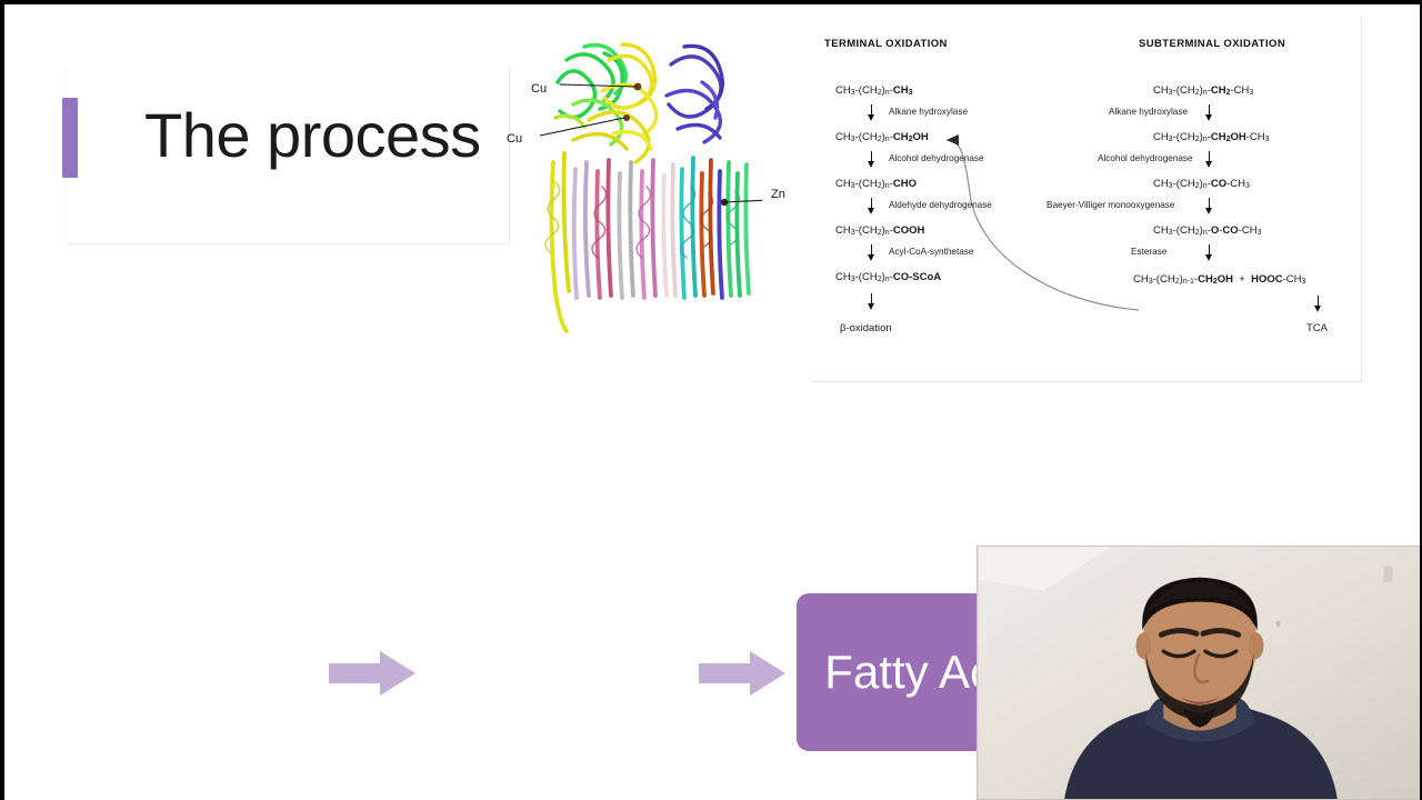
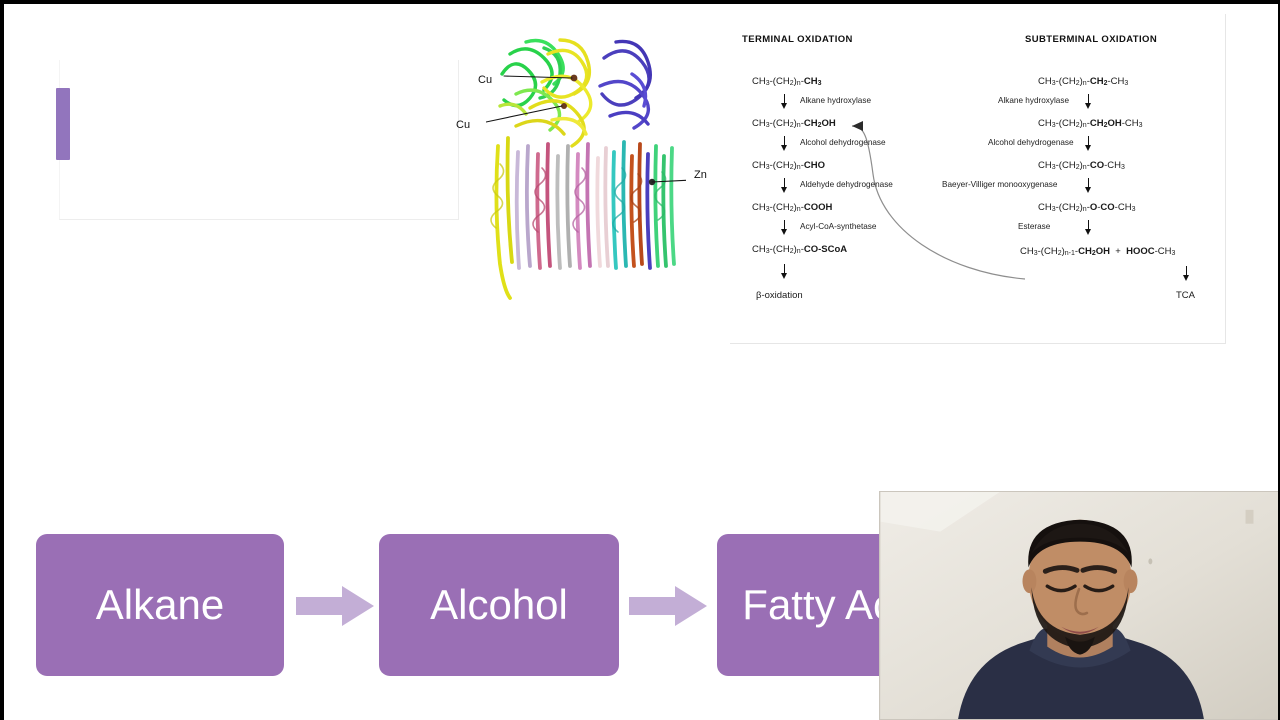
- The process
  Cu
  Cu
  Zn
  TERMINAL OXIDATION
  SUBTERMINAL OXIDATION
  CH -(CH ) -CH
  Alkane hydroxylase
  CH -(CH ) -CH OH
  Alcohol dehydrogenase
  CH -(CH ) -CHO
  Aldehyde dehydrogenase
  CH -(CH ) -COOH
  Acyl-CoA-synthetase
  CH -(CH ) -CO-SCoA
  β-oxidation
  CH -(CH ) -CH -CH
  Alkane hydroxylase
  CH -(CH ) -CH OH-CH
  Alcohol dehydrogenase
  CH -(CH ) -CO-CH
  Baeyer-Villiger monooxygenase
  CH -(CH ) -O-CO-CH
  Esterase
  CH -(CH ) -CH OH + HOOC-CH
  TCA
+ Alkane
+ Alcohol
